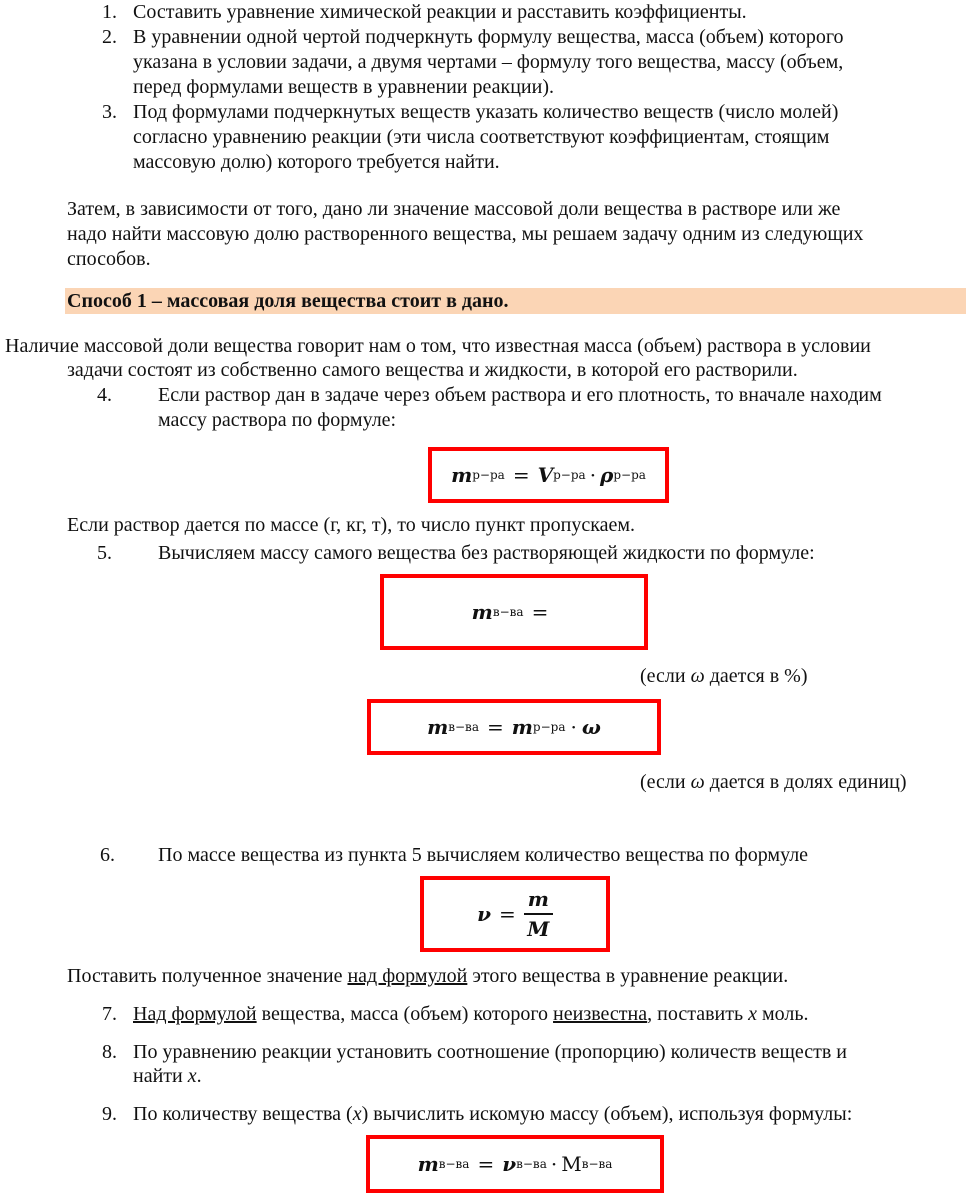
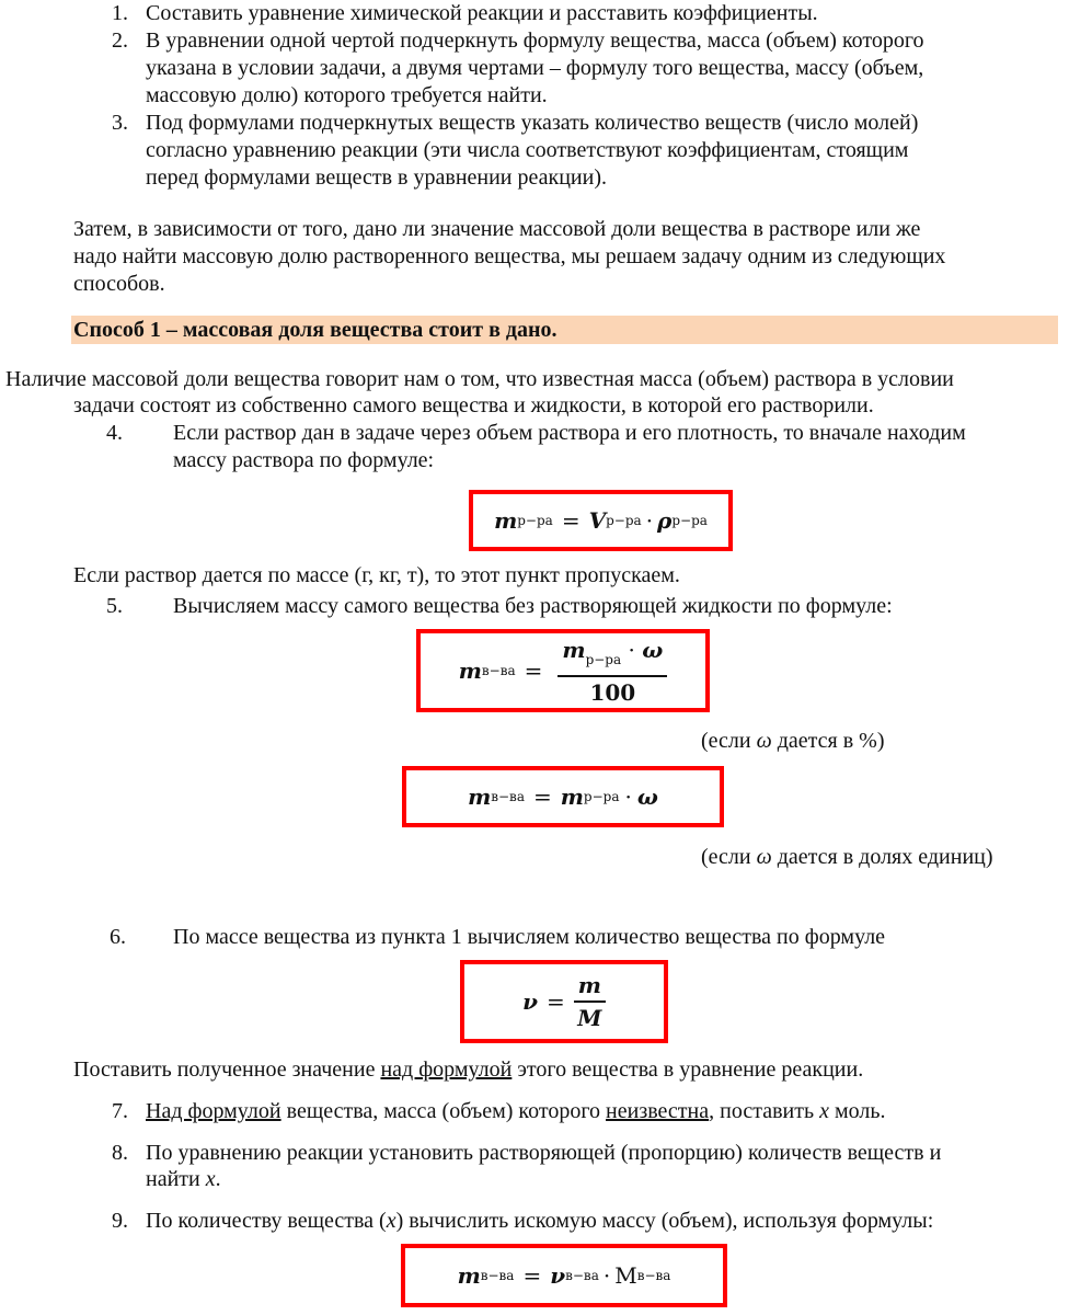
  1.
  Составить уравнение химической реакции и расставить коэффициенты.
  2.
  В уравнении одной чертой подчеркнуть формулу вещества, масса (объем) которого
  указана в условии задачи, а двумя чертами – формулу того вещества, массу (объем,
- перед формулами веществ в уравнении реакции).
+ массовую долю) которого требуется найти.
  3.
  Под формулами подчеркнутых веществ указать количество веществ (число молей)
  согласно уравнению реакции (эти числа соответствуют коэффициентам, стоящим
- массовую долю) которого требуется найти.
+ перед формулами веществ в уравнении реакции).
  Затем, в зависимости от того, дано ли значение массовой доли вещества в растворе или же
  надо найти массовую долю растворенного вещества, мы решаем задачу одним из следующих
  способов.
  Способ 1 – массовая доля вещества стоит в дано.
  Наличие массовой доли вещества говорит нам о том, что известная масса (объем) раствора в условии
  задачи состоят из собственно самого вещества и жидкости, в которой его растворили.
  4.
  Если раствор дан в задаче через объем раствора и его плотность, то вначале находим
  массу раствора по формуле:
  m
  р−ра
  =
  V
  р−ра
  ·
  ρ
  р−ра
- Если раствор дается по массе (г, кг, т), то число пункт пропускаем.
+ Если раствор дается по массе (г, кг, т), то этот пункт пропускаем.
  5.
  Вычисляем массу самого вещества без растворяющей жидкости по формуле:
  m
  в−ва
  =
+ mр−ра · ω
+ 100
  (если ω дается в %)
  m
  в−ва
  =
  m
  р−ра
  ·
  ω
  (если ω дается в долях единиц)
  6.
- По массе вещества из пункта 5 вычисляем количество вещества по формуле
+ По массе вещества из пункта 1 вычисляем количество вещества по формуле
  ν
  =
  m
  M
  Поставить полученное значение над формулой этого вещества в уравнение реакции.
  7.
  Над формулой вещества, масса (объем) которого неизвестна, поставить x моль.
  8.
- По уравнению реакции установить соотношение (пропорцию) количеств веществ и
+ По уравнению реакции установить растворяющей (пропорцию) количеств веществ и
  найти x.
  9.
  По количеству вещества (x) вычислить искомую массу (объем), используя формулы:
  m
  в−ва
  =
  ν
  в−ва
  ·
  M
  в−ва
